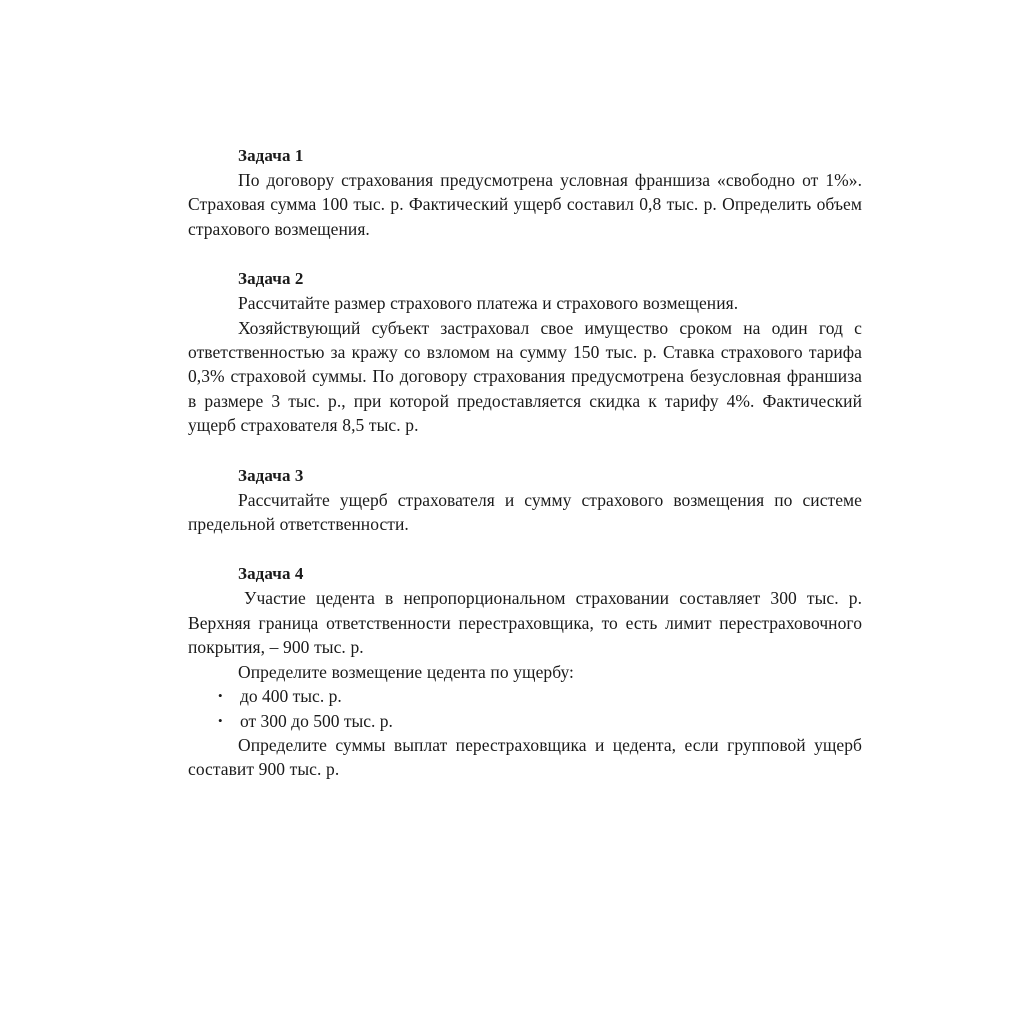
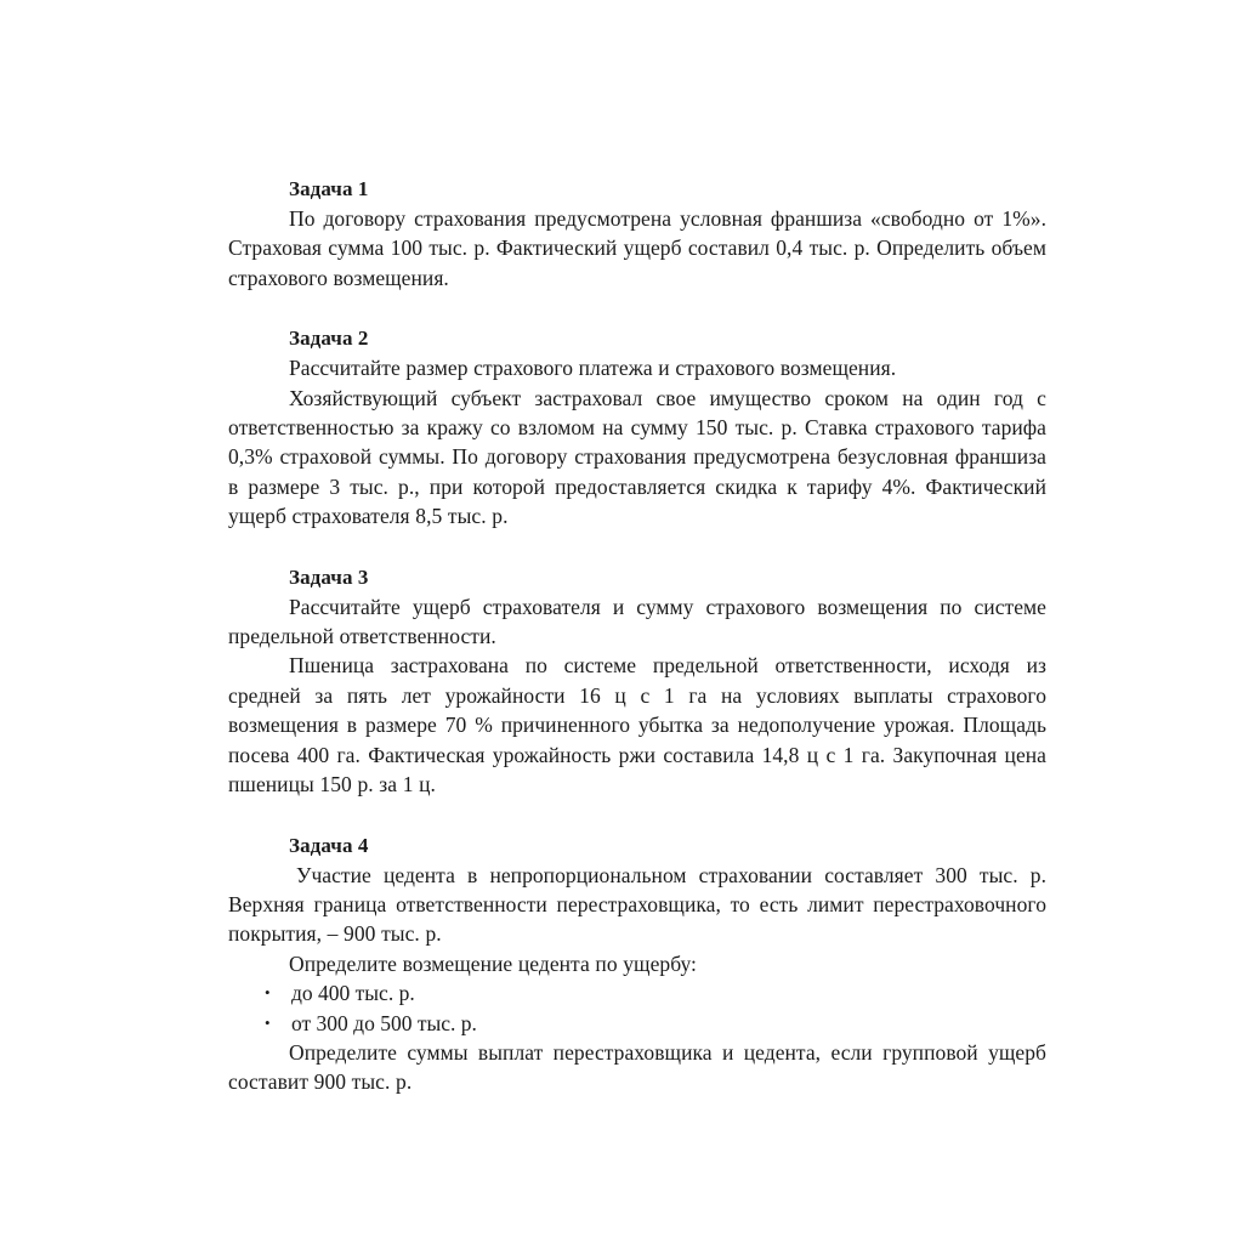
  Задача 1
- По договору страхования предусмотрена условная франшиза «свободно от 1%». Страховая сумма 100 тыс. р. Фактический ущерб составил 0,8 тыс. р. Определить объем страхового возмещения.
+ По договору страхования предусмотрена условная франшиза «свободно от 1%». Страховая сумма 100 тыс. р. Фактический ущерб составил 0,4 тыс. р. Определить объем страхового возмещения.
  Задача 2
  Рассчитайте размер страхового платежа и страхового возмещения.
  Хозяйствующий субъект застраховал свое имущество сроком на один год с ответственностью за кражу со взломом на сумму 150 тыс. р. Ставка страхового тарифа 0,3% страховой суммы. По договору страхования предусмотрена безусловная франшиза в размере 3 тыс. р., при которой предоставляется скидка к тарифу 4%. Фактический ущерб страхователя 8,5 тыс. р.
  Задача 3
  Рассчитайте ущерб страхователя и сумму страхового возмещения по системе предельной ответственности.
+ Пшеница застрахована по системе предельной ответственности, исходя из средней за пять лет урожайности 16 ц с 1 га на условиях выплаты страхового возмещения в размере 70 % причиненного убытка за недополучение урожая. Площадь посева 400 га. Фактическая урожайность ржи составила 14,8 ц с 1 га. Закупочная цена пшеницы 150 р. за 1 ц.
  Задача 4
  Участие цедента в непропорциональном страховании составляет 300 тыс. р. Верхняя граница ответственности перестраховщика, то есть лимит перестраховочного покрытия, – 900 тыс. р.
  Определите возмещение цедента по ущербу:
  •
  до 400 тыс. р.
  •
  от 300 до 500 тыс. р.
  Определите суммы выплат перестраховщика и цедента, если групповой ущерб составит 900 тыс. р.
